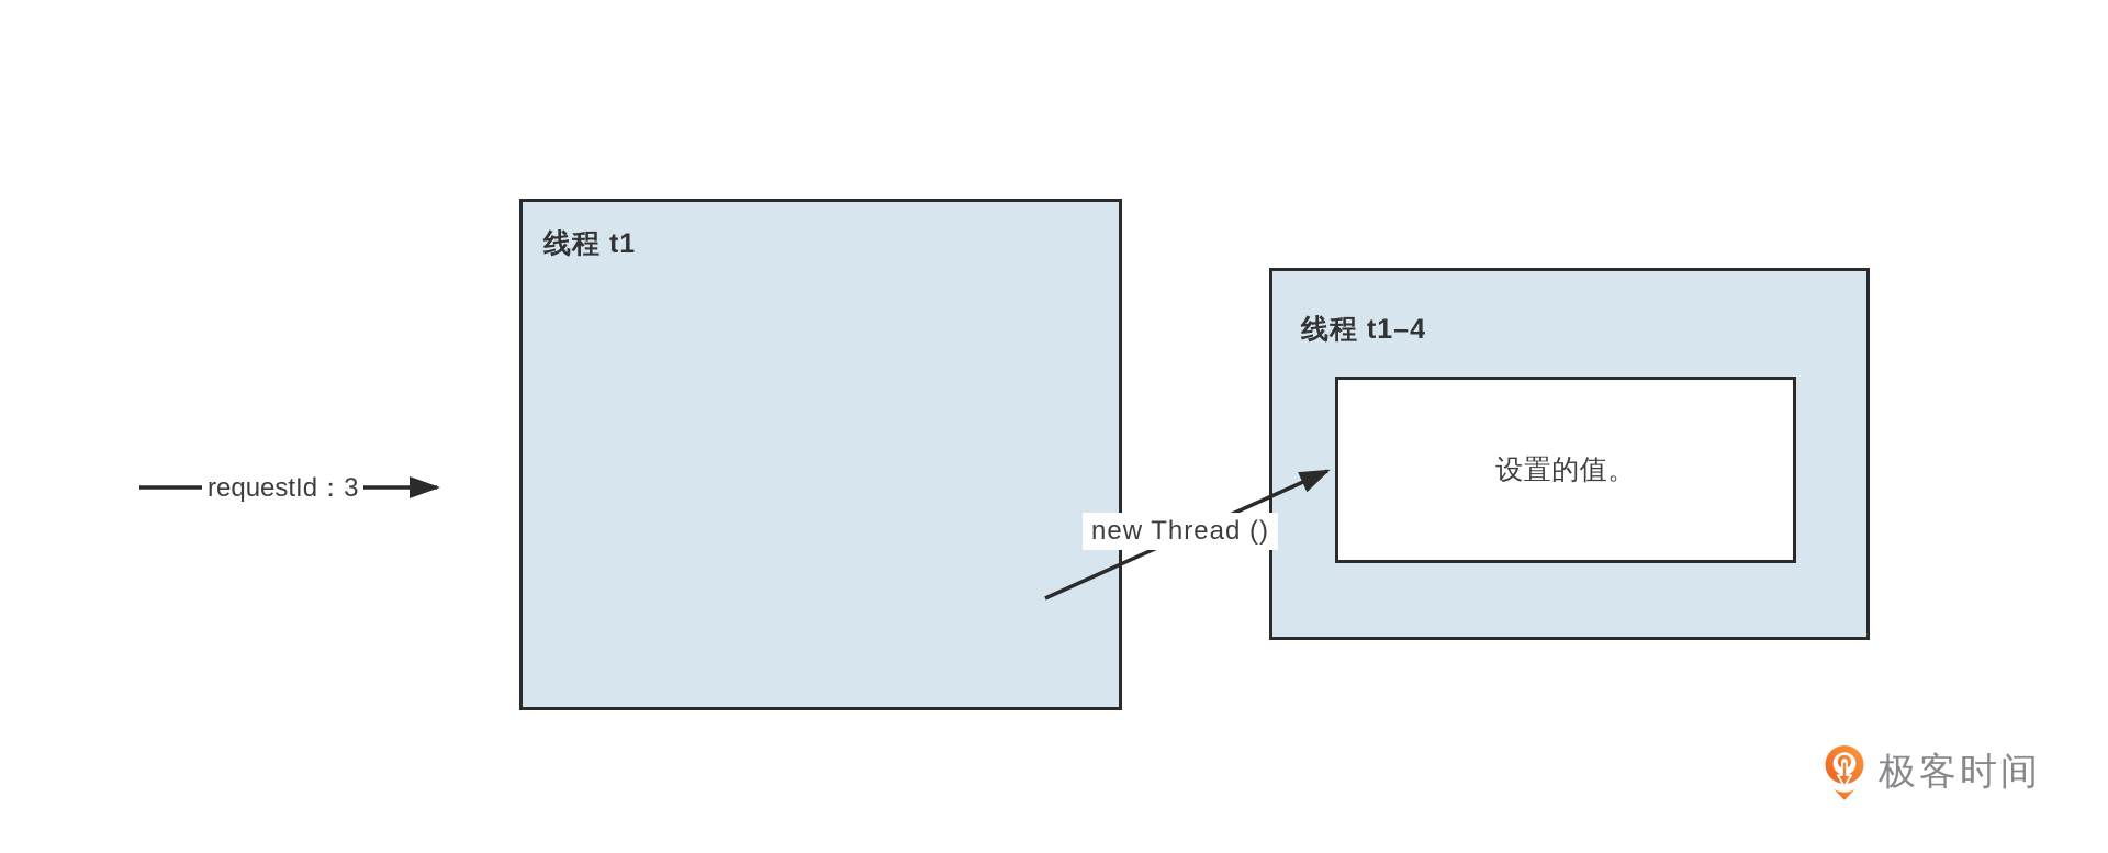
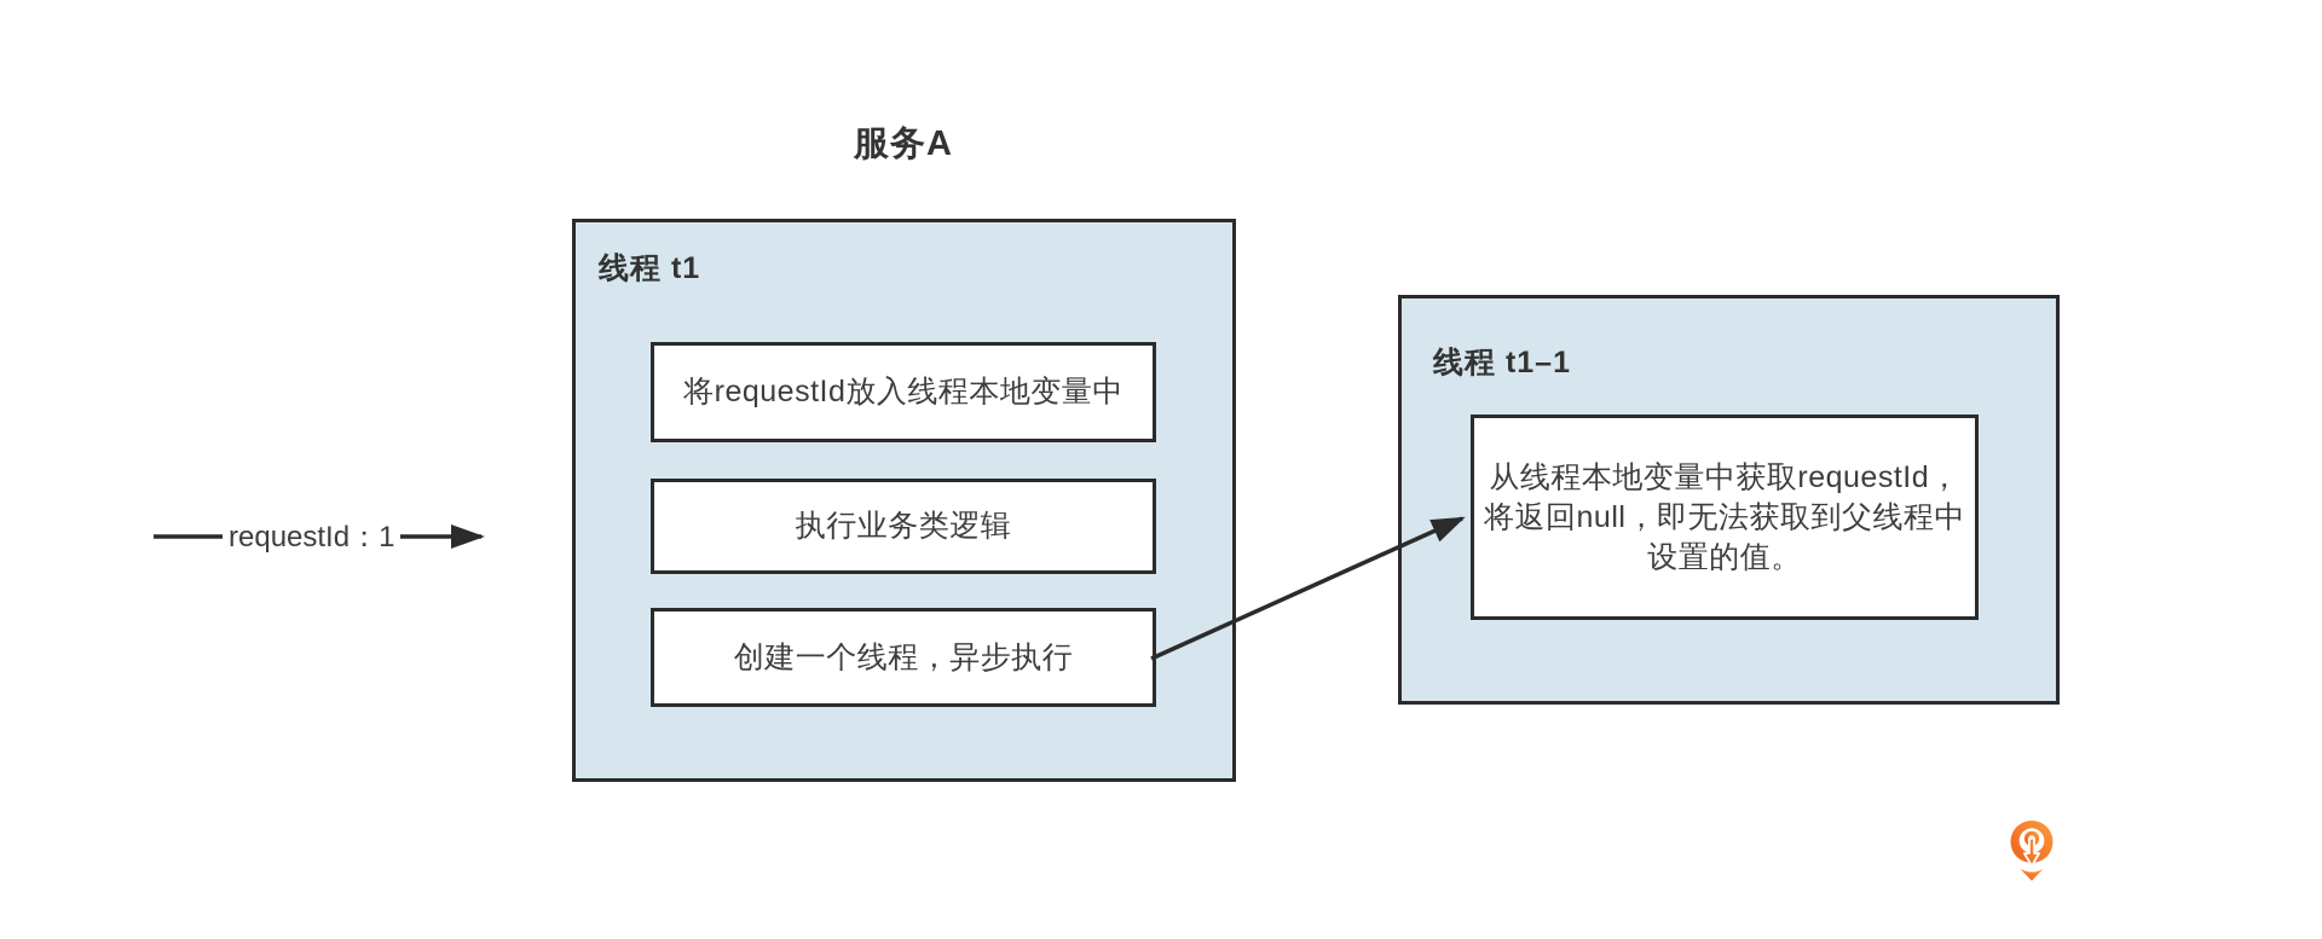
+ 服务A
  线程 t1
+ 将requestId放入线程本地变量中
+ 执行业务类逻辑
+ 创建一个线程，异步执行
- 线程 t1–4
+ 线程 t1–1
+ 从线程本地变量中获取requestId，
+ 将返回null，即无法获取到父线程中
  设置的值。
- requestId：3
+ requestId：1
- new Thread ()
- 极客时间
